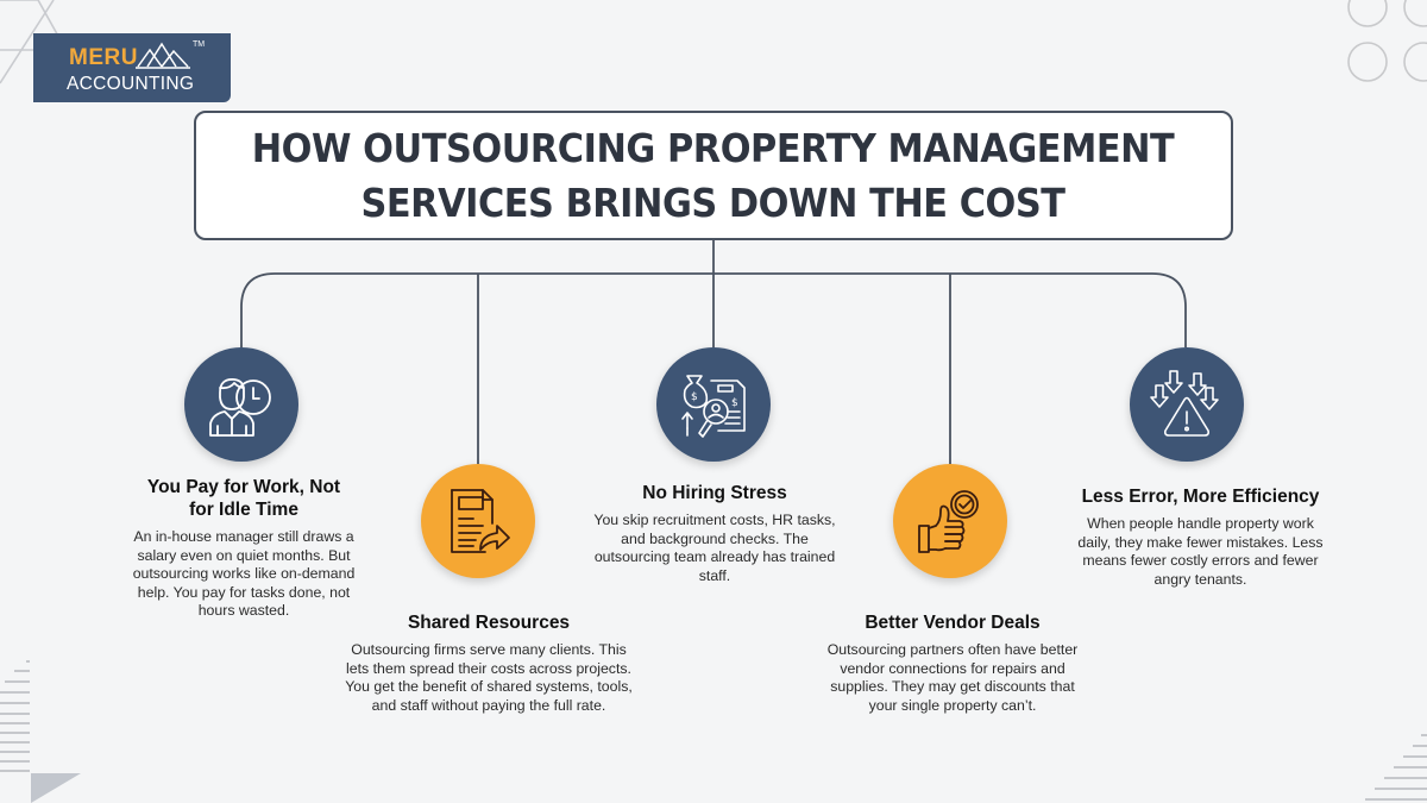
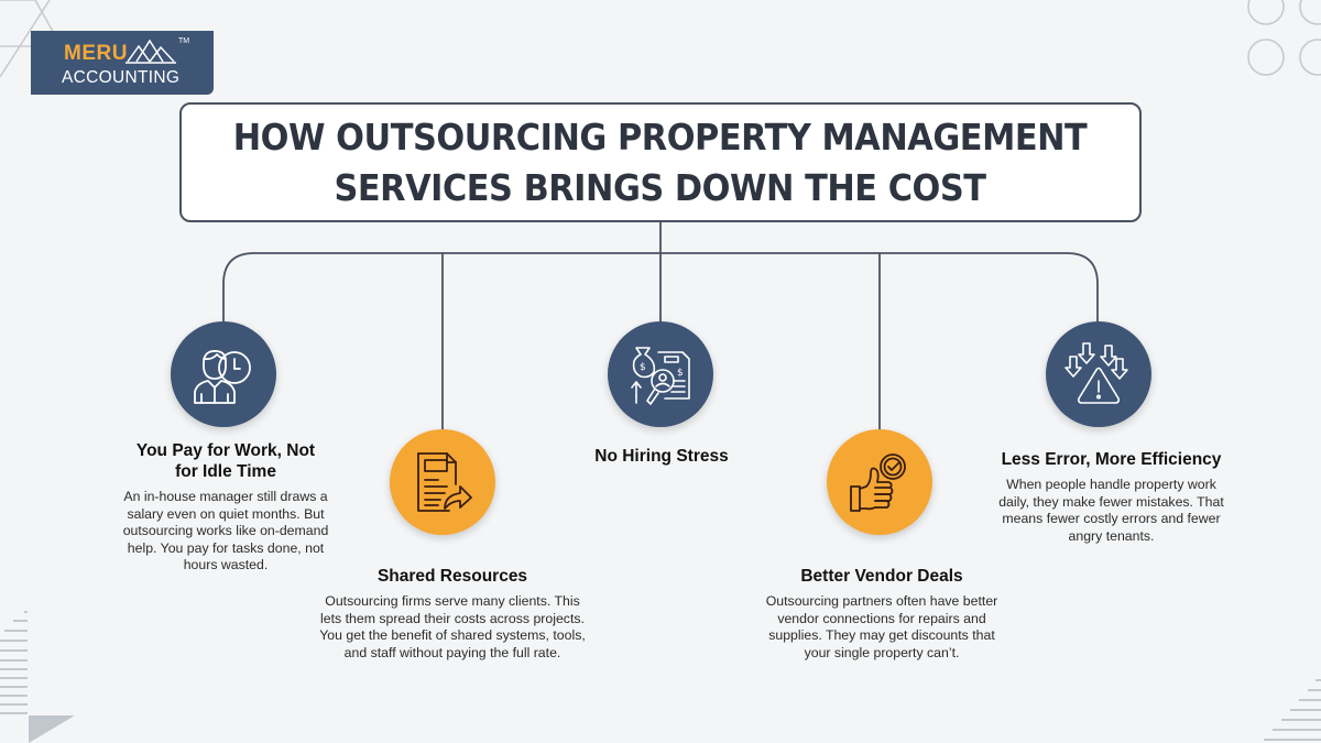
  MERU
  ACCOUNTING
  HOW OUTSOURCING PROPERTY MANAGEMENT
  SERVICES BRINGS DOWN THE COST
  You Pay for Work, Not
  for Idle Time
  An in-house manager still draws a salary even on quiet months. But outsourcing works like on-demand help. You pay for tasks done, not hours wasted.
  Shared Resources
  Outsourcing firms serve many clients. This lets them spread their costs across projects. You get the benefit of shared systems, tools, and staff without paying the full rate.
  $
  $
  No Hiring Stress
- You skip recruitment costs, HR tasks, and background checks. The outsourcing team already has trained staff.
  Better Vendor Deals
  Outsourcing partners often have better vendor connections for repairs and supplies. They may get discounts that your single property can’t.
  Less Error, More Efficiency
- When people handle property work daily, they make fewer mistakes. Less means fewer costly errors and fewer angry tenants.
+ When people handle property work daily, they make fewer mistakes. That means fewer costly errors and fewer angry tenants.
